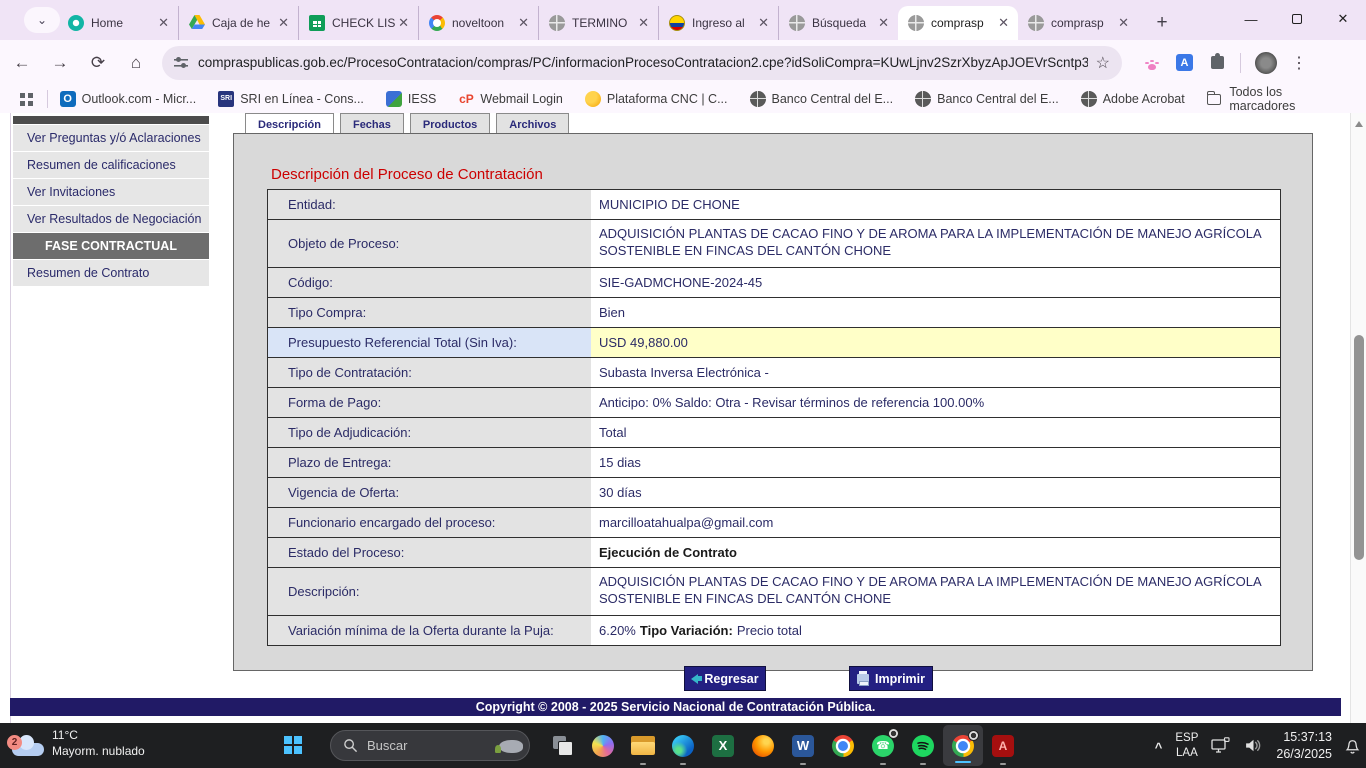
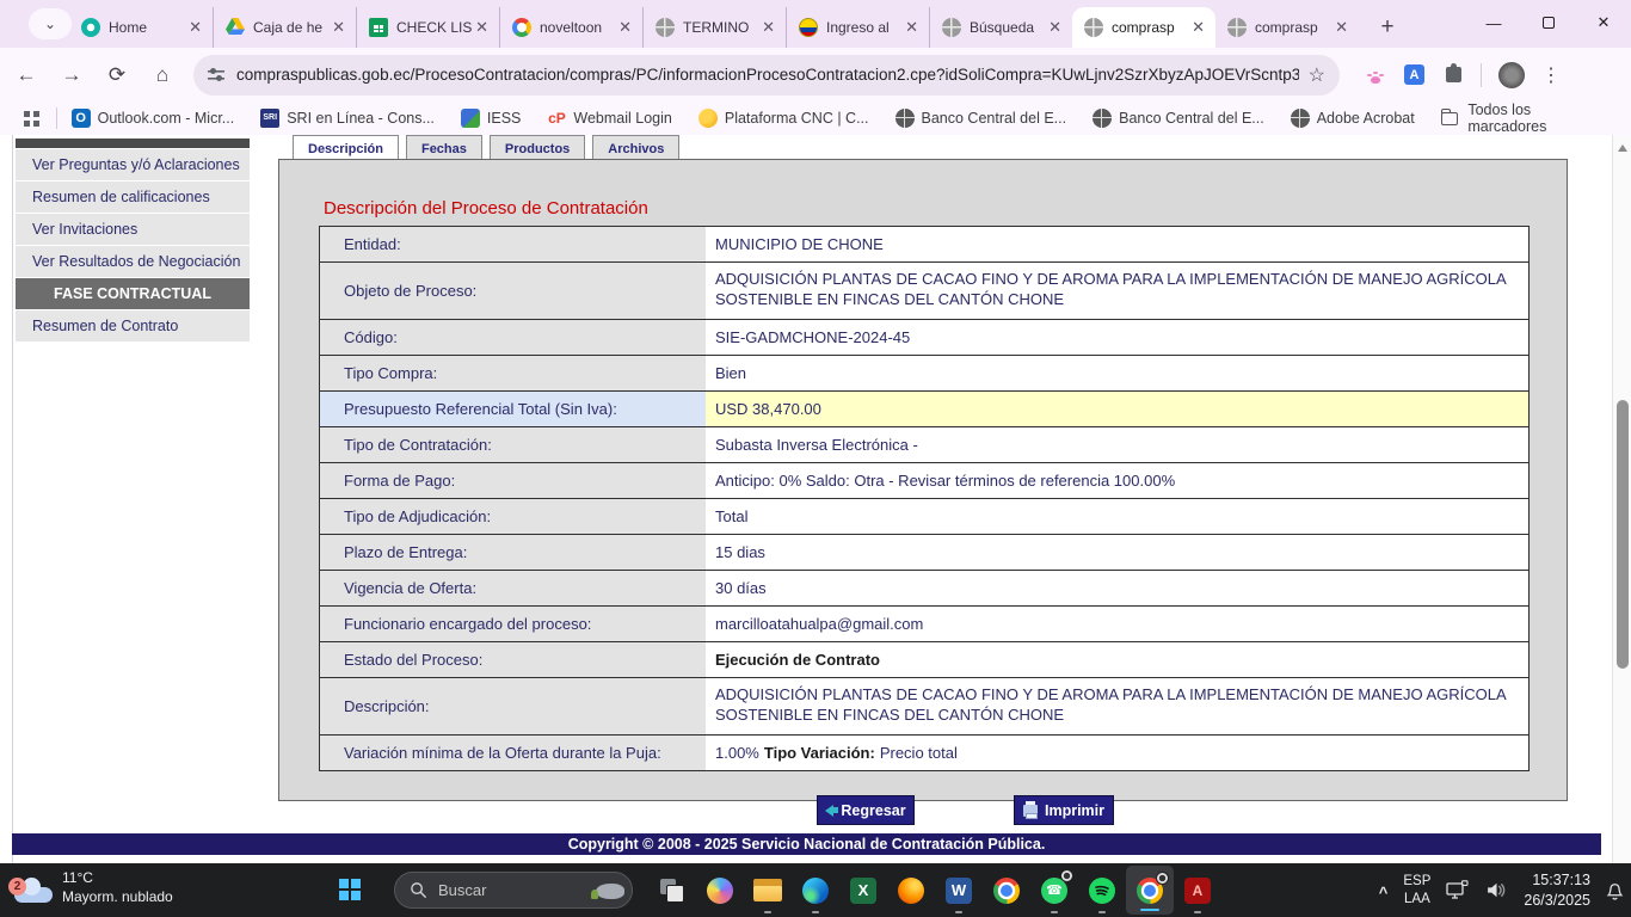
  ⌄
  Home
  ✕
  Caja de he
  ✕
  CHECK LIS
  ✕
  noveltoon
  ✕
  TERMINO
  ✕
  Ingreso al
  ✕
  Búsqueda
  ✕
  comprasp
  ✕
  comprasp
  ✕
  +
  —
  ✕
  ←
  →
  ⟳
  ⌂
  compraspublicas.gob.ec/ProcesoContratacion/compras/PC/informacionProcesoContratacion2.cpe?idSoliCompra=KUwLjnv2SzrXbyzApJOEVrScntp3
  ☆
  A
  ⋮
  O
  Outlook.com - Micr...
  SRI en Línea - Cons...
  IESS
  cP
  Webmail Login
  Plataforma CNC | C...
  Banco Central del E...
  Banco Central del E...
  Adobe Acrobat
  Todos los marcadores
  Ver Preguntas y/ó Aclaraciones
  Resumen de calificaciones
  Ver Invitaciones
  Ver Resultados de Negociación
  FASE CONTRACTUAL
  Resumen de Contrato
  Descripción
  Fechas
  Productos
  Archivos
  Descripción del Proceso de Contratación
  Entidad:
  MUNICIPIO DE CHONE
  Objeto de Proceso:
  ADQUISICIÓN PLANTAS DE CACAO FINO Y DE AROMA PARA LA IMPLEMENTACIÓN DE MANEJO AGRÍCOLA SOSTENIBLE EN FINCAS DEL CANTÓN CHONE
  Código:
  SIE-GADMCHONE-2024-45
  Tipo Compra:
  Bien
  Presupuesto Referencial Total (Sin Iva):
- USD 49,880.00
+ USD 38,470.00
  Tipo de Contratación:
  Subasta Inversa Electrónica -
  Forma de Pago:
  Anticipo: 0% Saldo: Otra - Revisar términos de referencia 100.00%
  Tipo de Adjudicación:
  Total
  Plazo de Entrega:
  15 dias
  Vigencia de Oferta:
  30 días
  Funcionario encargado del proceso:
  marcilloatahualpa@gmail.com
  Estado del Proceso:
  Ejecución de Contrato
  Descripción:
  ADQUISICIÓN PLANTAS DE CACAO FINO Y DE AROMA PARA LA IMPLEMENTACIÓN DE MANEJO AGRÍCOLA SOSTENIBLE EN FINCAS DEL CANTÓN CHONE
  Variación mínima de la Oferta durante la Puja:
- 6.20%
+ 1.00%
  Tipo Variación:
  Precio total
  Regresar
  Imprimir
  Copyright © 2008 - 2025 Servicio Nacional de Contratación Pública.
  2
  11°C
  Mayorm. nublado
  Buscar
  X
  W
  ☎
  A
  ^
  ESP
  LAA
  15:37:13
  26/3/2025
